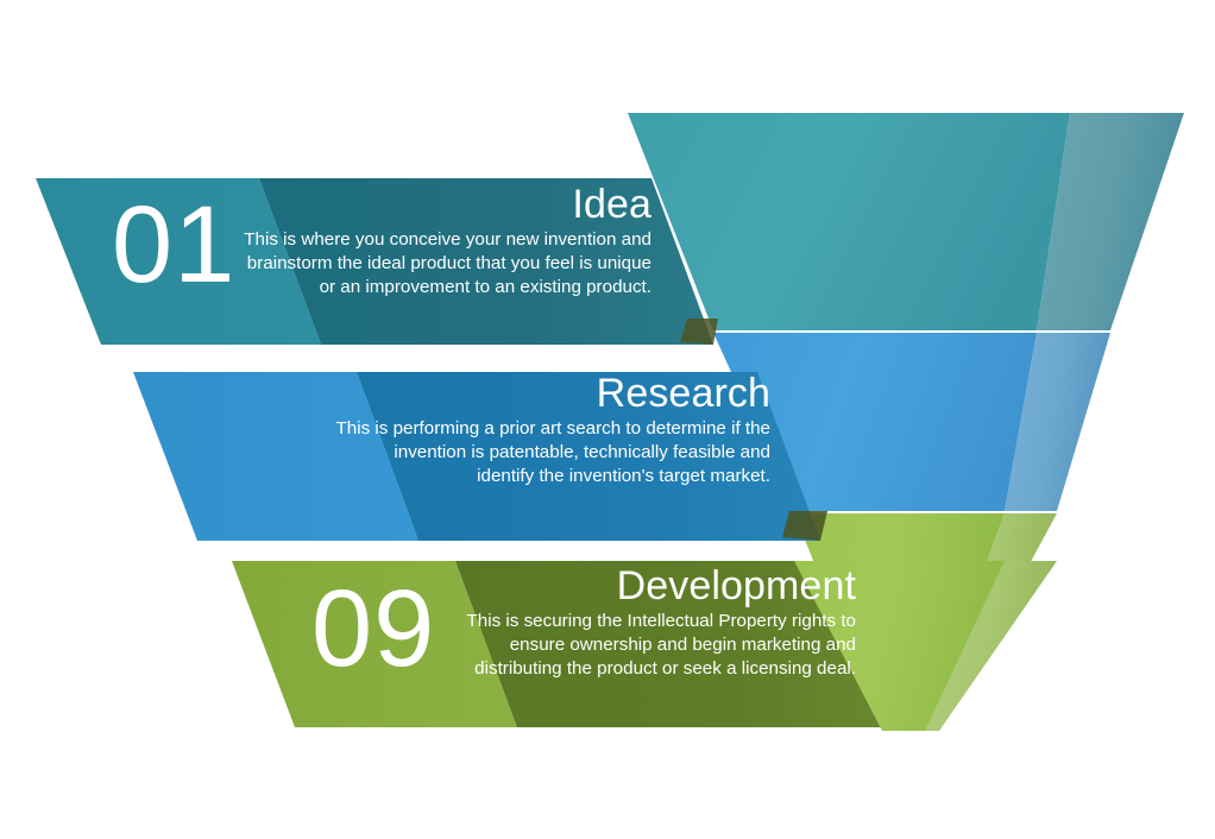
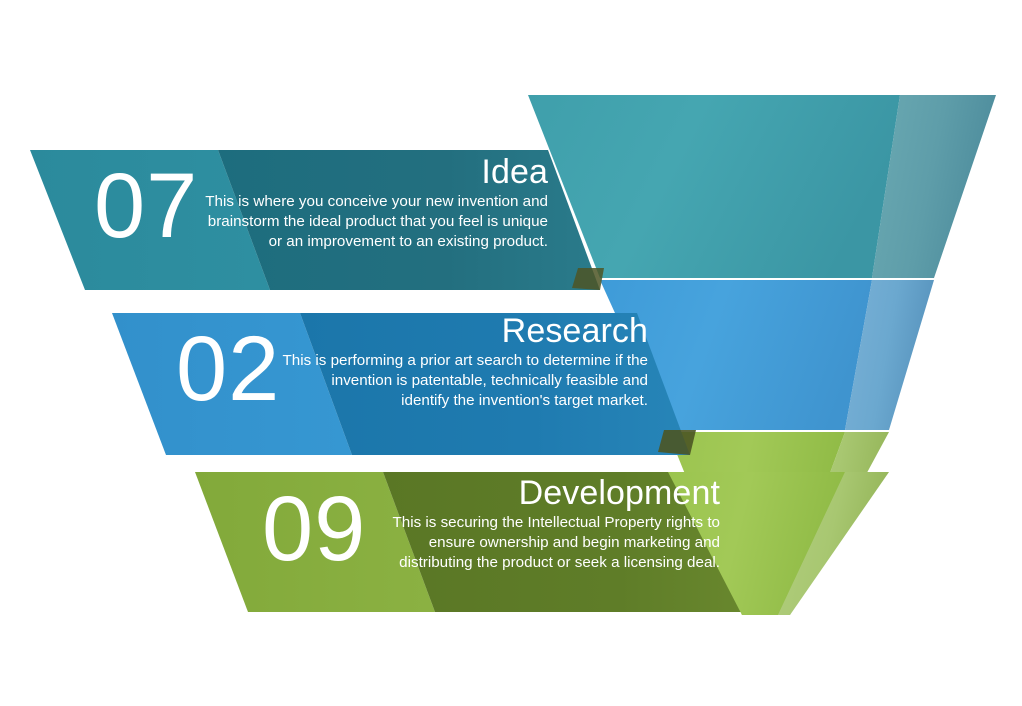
- 01
+ 07
  Idea
  This is where you conceive your new invention and brainstorm the ideal product that you feel is unique or an improvement to an existing product.
+ 02
  Research
  This is performing a prior art search to determine if the invention is patentable, technically feasible and identify the invention's target market.
  09
  Development
  This is securing the Intellectual Property rights to ensure ownership and begin marketing and distributing the product or seek a licensing deal.
